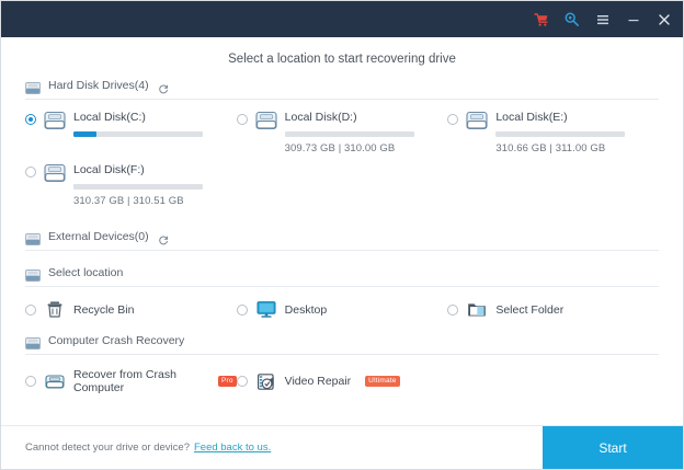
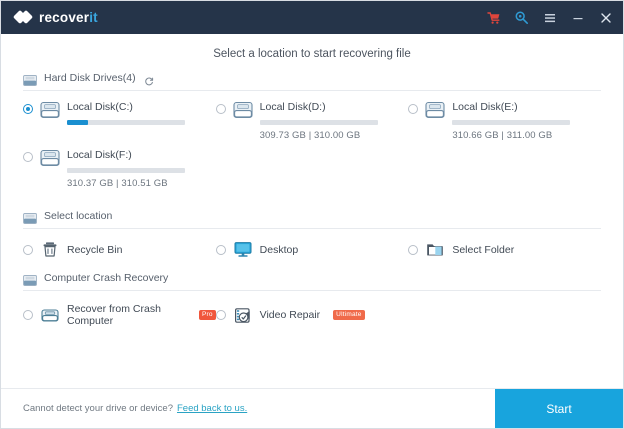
+ recoverit
- Select a location to start recovering drive
+ Select a location to start recovering file
  Hard Disk Drives(4)
  Local Disk(C:)
  Local Disk(D:)
  309.73 GB | 310.00 GB
  Local Disk(E:)
  310.66 GB | 311.00 GB
  Local Disk(F:)
  310.37 GB | 310.51 GB
- External Devices(0)
  Select location
  Recycle Bin
  Desktop
  Select Folder
  Computer Crash Recovery
  Recover from Crash Computer
  Video Repair
  Cannot detect your drive or device?
  Feed back to us.
  Start
